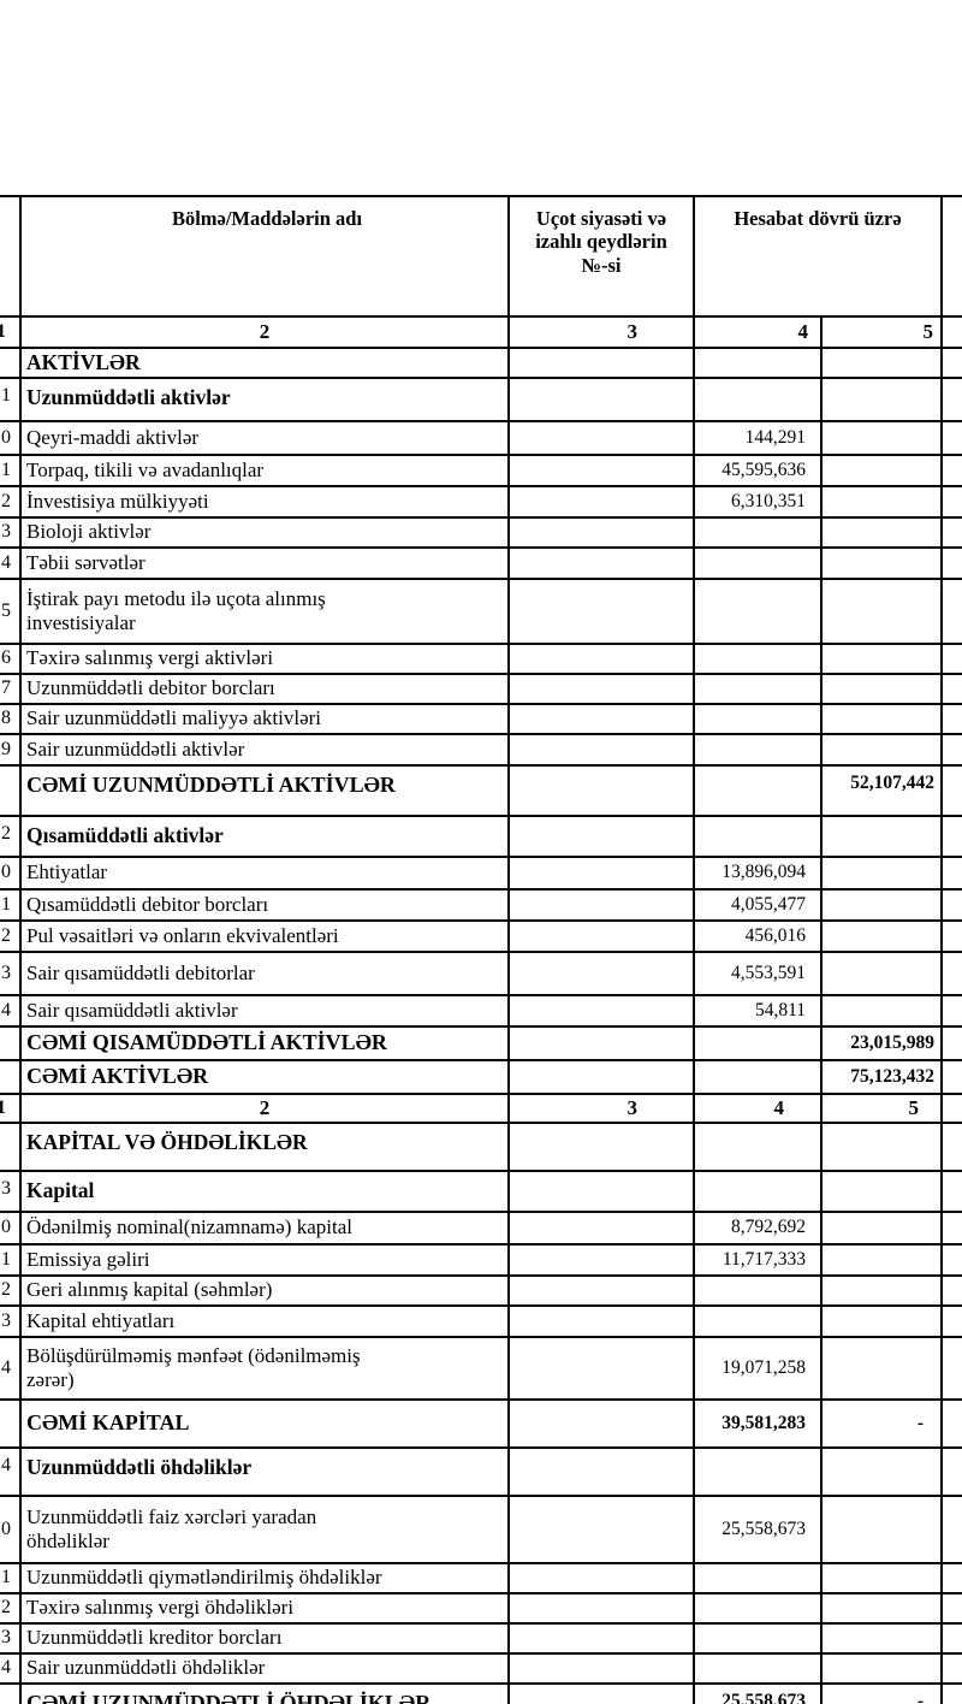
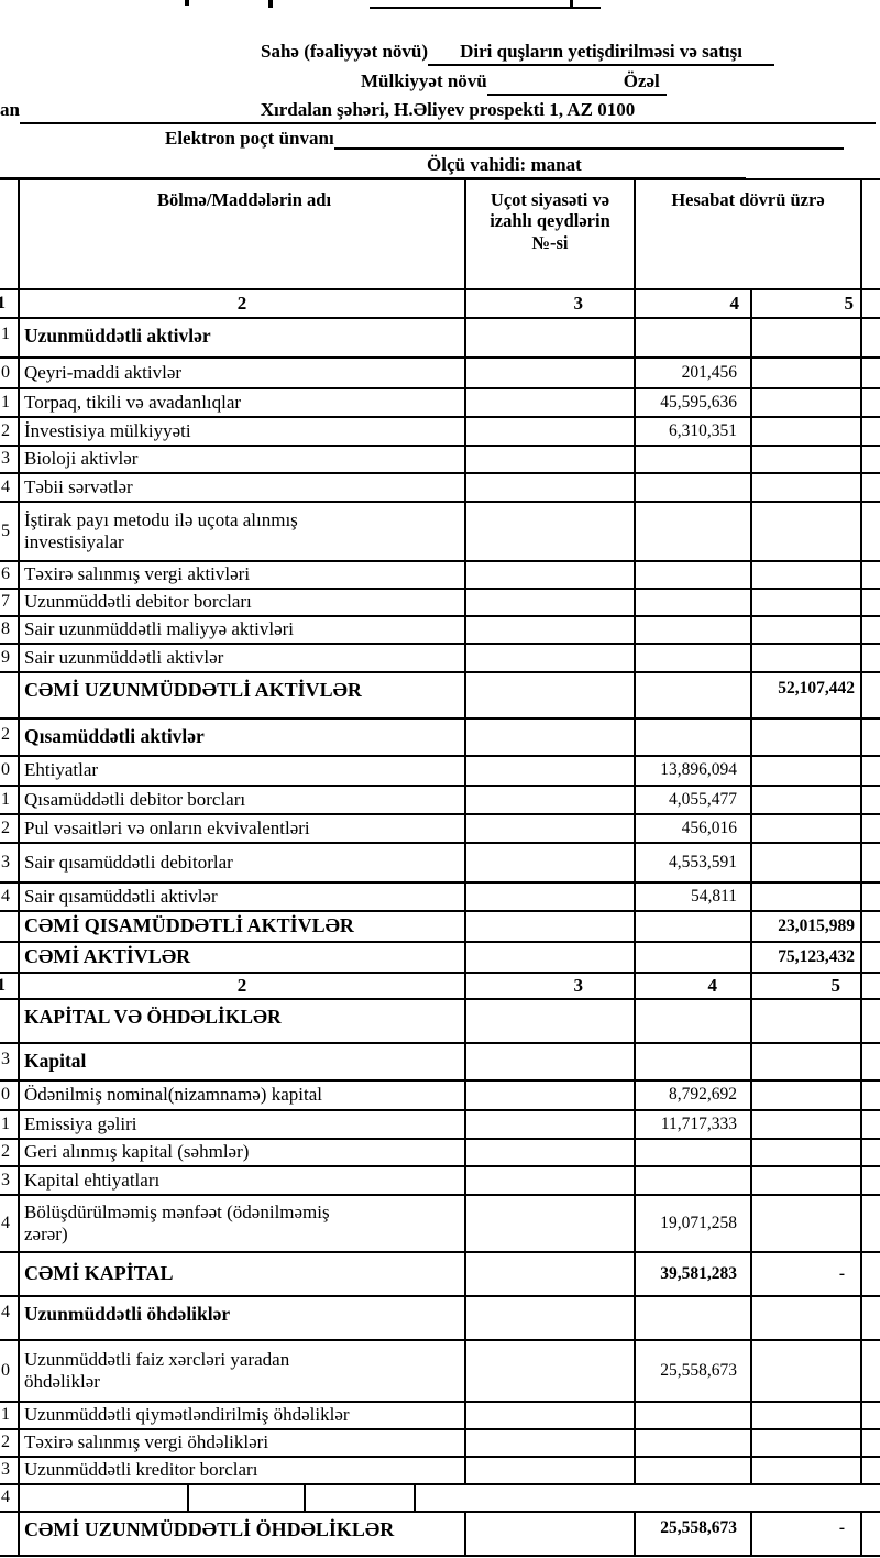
+ Sahə (fəaliyyət növü)
+ Diri quşların yetişdirilməsi və satışı
+ Mülkiyyət növü
+ Özəl
+ an
+ Xırdalan şəhəri, H.Əliyev prospekti 1, AZ 0100
+ Elektron poçt ünvanı
+ Ölçü vahidi: manat
  Bölmə/Maddələrin adı
  Uçot siyasəti və
  izahlı qeydlərin
  №-si
  Hesabat dövrü üzrə
  1
  2
  3
  4
  5
- AKTİVLƏR
  1
  Uzunmüddətli aktivlər
  0
  Qeyri-maddi aktivlər
- 144,291
+ 201,456
  1
  Torpaq, tikili və avadanlıqlar
  45,595,636
  2
  İnvestisiya mülkiyyəti
  6,310,351
  3
  Bioloji aktivlər
  4
  Təbii sərvətlər
  5
  İştirak payı metodu ilə uçota alınmış
  investisiyalar
  6
  Təxirə salınmış vergi aktivləri
  7
  Uzunmüddətli debitor borcları
  8
  Sair uzunmüddətli maliyyə aktivləri
  9
  Sair uzunmüddətli aktivlər
  CƏMİ UZUNMÜDDƏTLİ AKTİVLƏR
  52,107,442
  2
  Qısamüddətli aktivlər
  0
  Ehtiyatlar
  13,896,094
  1
  Qısamüddətli debitor borcları
  4,055,477
  2
  Pul vəsaitləri və onların ekvivalentləri
  456,016
  3
  Sair qısamüddətli debitorlar
  4,553,591
  4
  Sair qısamüddətli aktivlər
  54,811
  CƏMİ QISAMÜDDƏTLİ AKTİVLƏR
  23,015,989
  CƏMİ AKTİVLƏR
  75,123,432
  1
  2
  3
  4
  5
  KAPİTAL VƏ ÖHDƏLİKLƏR
  3
  Kapital
  0
  Ödənilmiş nominal(nizamnamə) kapital
  8,792,692
  1
  Emissiya gəliri
  11,717,333
  2
  Geri alınmış kapital (səhmlər)
  3
  Kapital ehtiyatları
  4
  Bölüşdürülməmiş mənfəət (ödənilməmiş
  zərər)
  19,071,258
  CƏMİ KAPİTAL
  39,581,283
  -
  4
  Uzunmüddətli öhdəliklər
  0
  Uzunmüddətli faiz xərcləri yaradan
  öhdəliklər
  25,558,673
  1
  Uzunmüddətli qiymətləndirilmiş öhdəliklər
  2
  Təxirə salınmış vergi öhdəlikləri
  3
  Uzunmüddətli kreditor borcları
  4
- Sair uzunmüddətli öhdəliklər
  CƏMİ UZUNMÜDDƏTLİ ÖHDƏLİKLƏR
  25,558,673
  -
